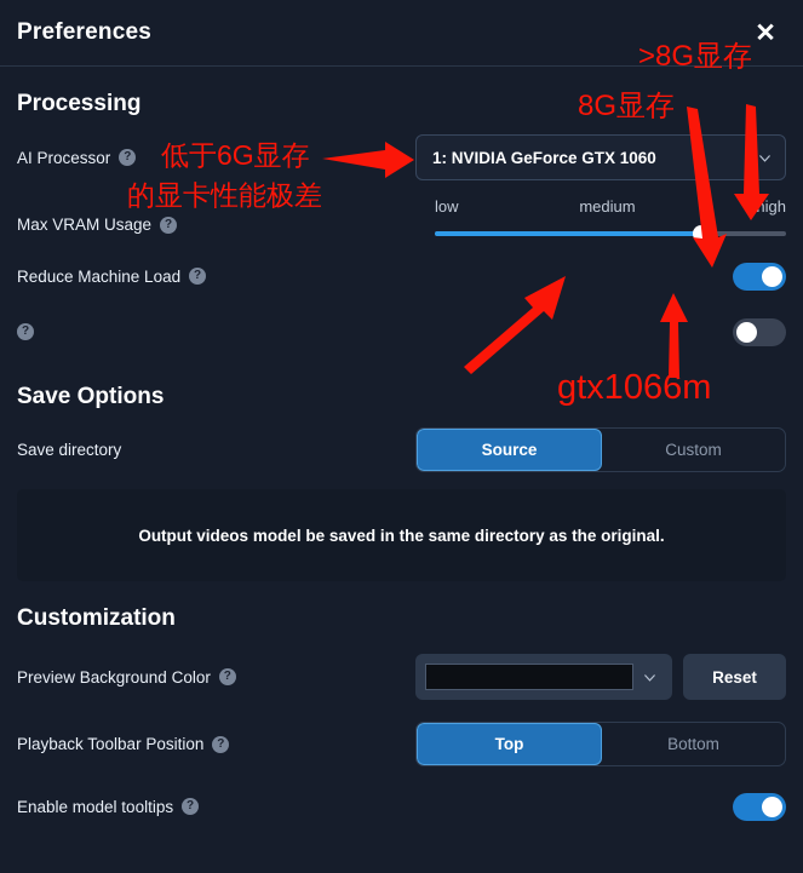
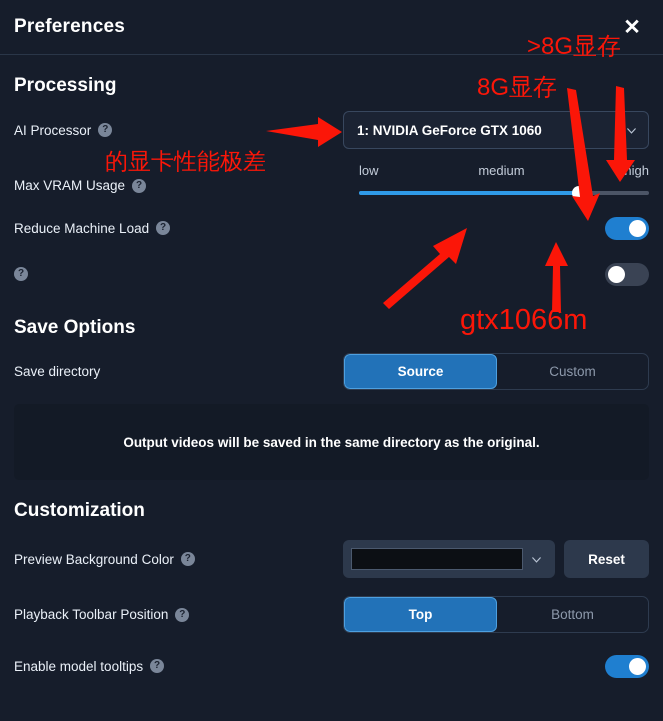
  Preferences
  ✕
  Processing
  AI Processor
  ?
  1: NVIDIA GeForce GTX 1060
  Max VRAM Usage
  ?
  low
  medium
  high
  Reduce Machine Load
  ?
  ?
  Save Options
  Save directory
  Source
  Custom
- Output videos model be saved in the same directory as the original.
+ Output videos will be saved in the same directory as the original.
  Customization
  Preview Background Color
  ?
  Reset
  Playback Toolbar Position
  ?
  Top
  Bottom
  Enable model tooltips
  ?
  >8G显存
  8G显存
- 低于6G显存
  的显卡性能极差
  gtx1066m
